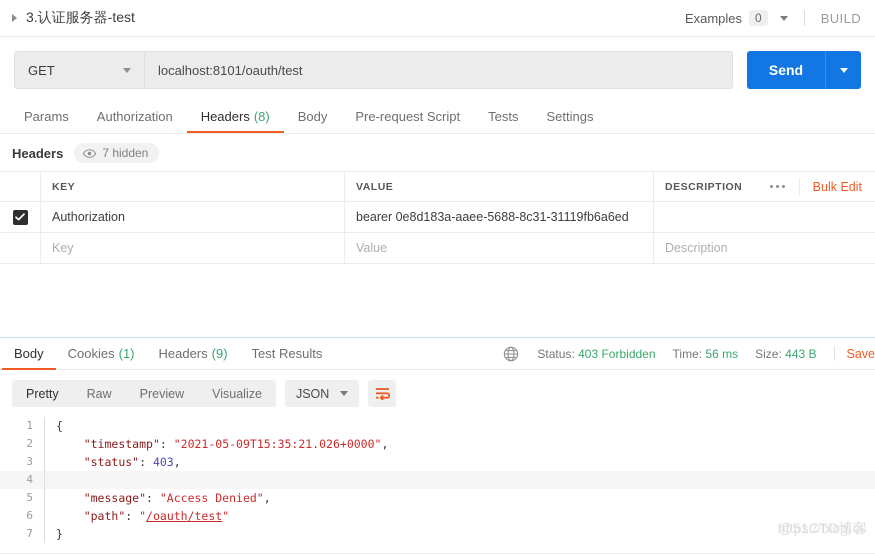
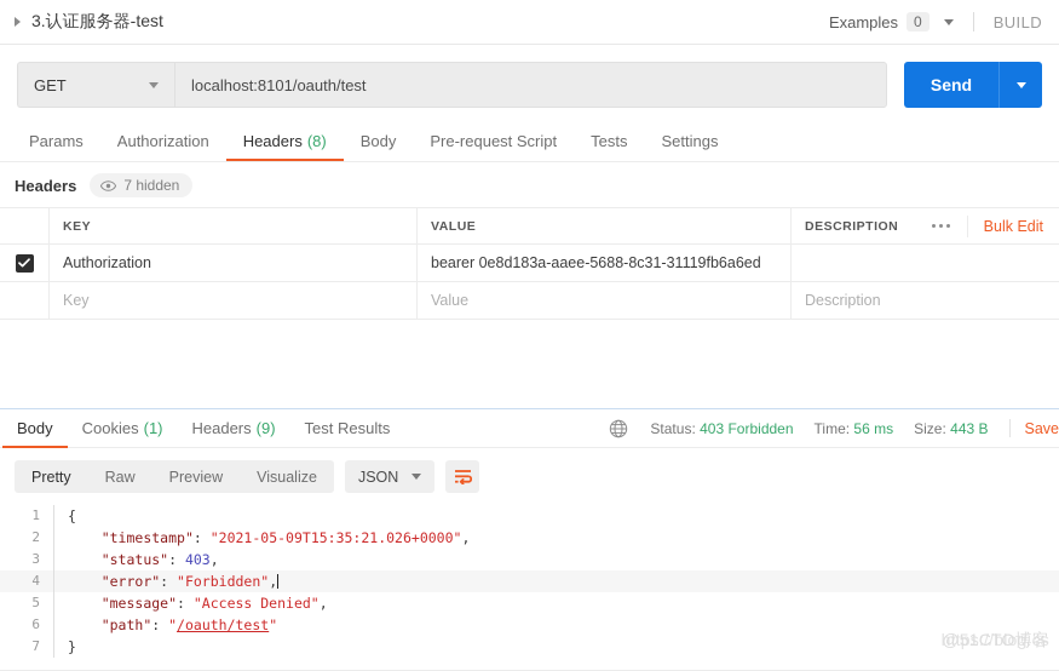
  3.认证服务器-test
  Examples
  0
  BUILD
  GET
  localhost:8101/oauth/test
  Send
  Params
  Authorization
  Headers
  (8)
  Body
  Pre-request Script
  Tests
  Settings
  Headers
  7 hidden
  KEY
  VALUE
  DESCRIPTION
  Bulk Edit
  Authorization
  bearer 0e8d183a-aaee-5688-8c31-31119fb6a6ed
  Key
  Value
  Description
  Body
  Cookies
  (1)
  Headers
  (9)
  Test Results
  Status: 403 Forbidden
  Time: 56 ms
  Size: 443 B
  Save
  Pretty
  Raw
  Preview
  Visualize
  JSON
  1
  {
  2
  "timestamp": "2021-05-09T15:35:21.026+0000",
  3
  "status": 403,
  4
+ "error": "Forbidden",
  5
  "message": "Access Denied",
  6
  "path": "/oauth/test"
  7
  }
  https://blog.cs
  @51CTO博客
